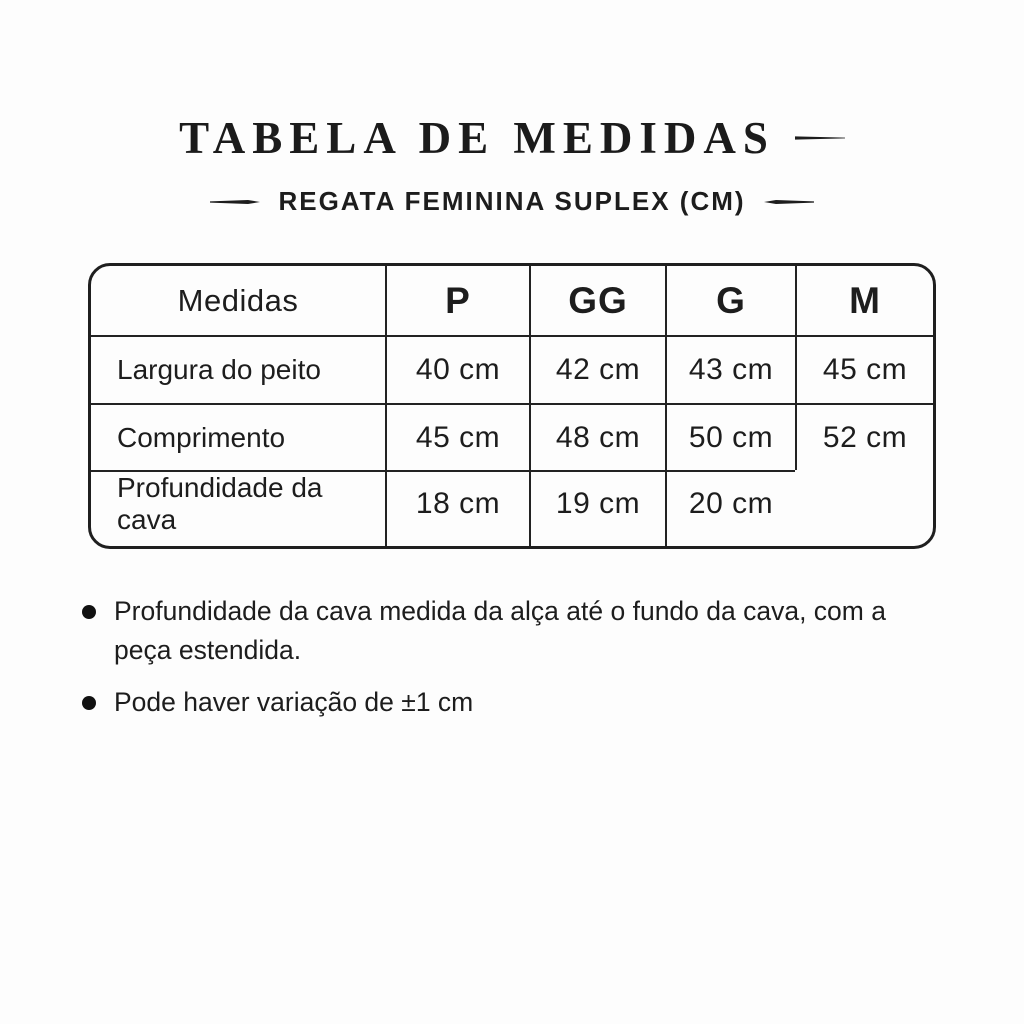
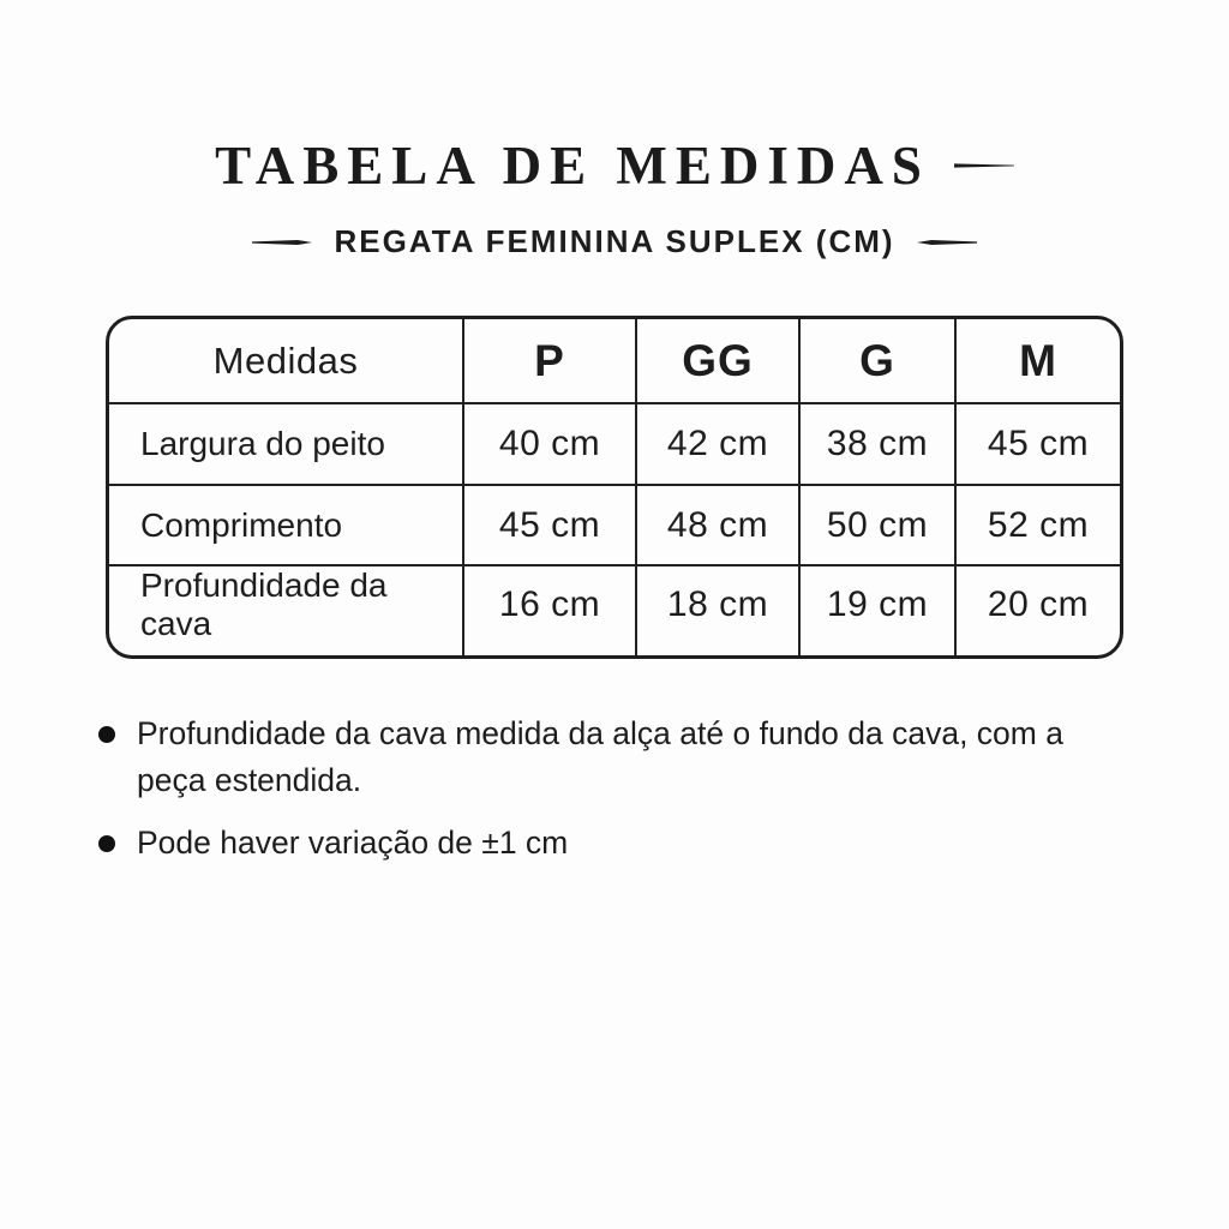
  TABELA DE MEDIDAS
  REGATA FEMININA SUPLEX (CM)
  Medidas
  P
  GG
  G
  M
  Largura do peito
  40 cm
  42 cm
- 43 cm
+ 38 cm
  45 cm
  Comprimento
  45 cm
  48 cm
  50 cm
  52 cm
  Profundidade da cava
+ 16 cm
  18 cm
  19 cm
  20 cm
  Profundidade da cava medida da alça até o fundo da cava, com a peça estendida.
  Pode haver variação de ±1 cm
